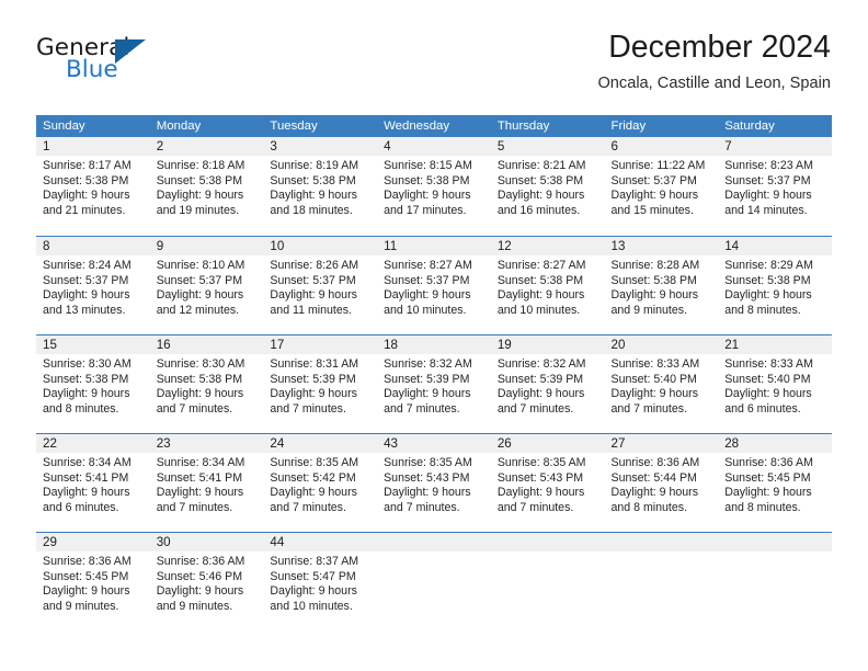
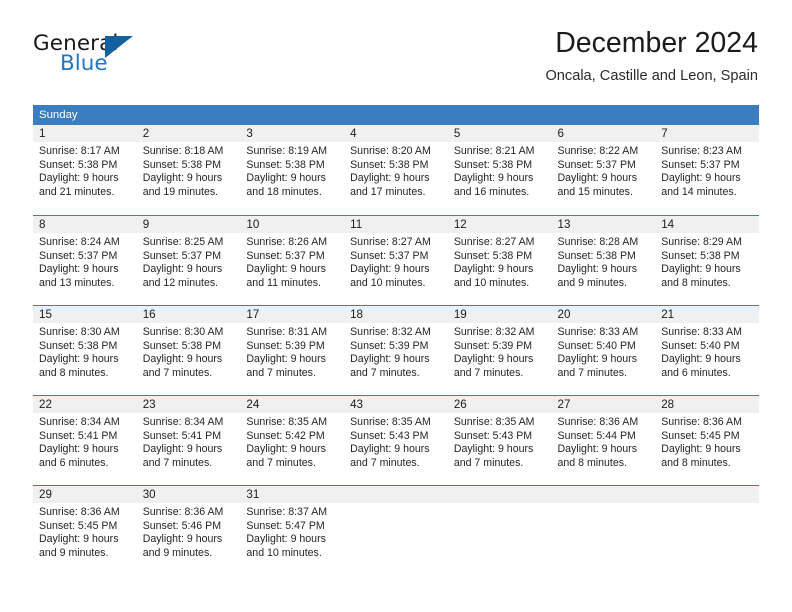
  General
  Blue
  December 2024
  Oncala, Castille and Leon, Spain
  Sunday
- Monday
- Tuesday
- Wednesday
- Thursday
- Friday
- Saturday
  1
  Sunrise: 8:17 AM
  Sunset: 5:38 PM
  Daylight: 9 hours
  and 21 minutes.
  2
  Sunrise: 8:18 AM
  Sunset: 5:38 PM
  Daylight: 9 hours
  and 19 minutes.
  3
  Sunrise: 8:19 AM
  Sunset: 5:38 PM
  Daylight: 9 hours
  and 18 minutes.
  4
- Sunrise: 8:15 AM
+ Sunrise: 8:20 AM
  Sunset: 5:38 PM
  Daylight: 9 hours
  and 17 minutes.
  5
  Sunrise: 8:21 AM
  Sunset: 5:38 PM
  Daylight: 9 hours
  and 16 minutes.
  6
- Sunrise: 11:22 AM
+ Sunrise: 8:22 AM
  Sunset: 5:37 PM
  Daylight: 9 hours
  and 15 minutes.
  7
  Sunrise: 8:23 AM
  Sunset: 5:37 PM
  Daylight: 9 hours
  and 14 minutes.
  8
  Sunrise: 8:24 AM
  Sunset: 5:37 PM
  Daylight: 9 hours
  and 13 minutes.
  9
- Sunrise: 8:10 AM
+ Sunrise: 8:25 AM
  Sunset: 5:37 PM
  Daylight: 9 hours
  and 12 minutes.
  10
  Sunrise: 8:26 AM
  Sunset: 5:37 PM
  Daylight: 9 hours
  and 11 minutes.
  11
  Sunrise: 8:27 AM
  Sunset: 5:37 PM
  Daylight: 9 hours
  and 10 minutes.
  12
  Sunrise: 8:27 AM
  Sunset: 5:38 PM
  Daylight: 9 hours
  and 10 minutes.
  13
  Sunrise: 8:28 AM
  Sunset: 5:38 PM
  Daylight: 9 hours
  and 9 minutes.
  14
  Sunrise: 8:29 AM
  Sunset: 5:38 PM
  Daylight: 9 hours
  and 8 minutes.
  15
  Sunrise: 8:30 AM
  Sunset: 5:38 PM
  Daylight: 9 hours
  and 8 minutes.
  16
  Sunrise: 8:30 AM
  Sunset: 5:38 PM
  Daylight: 9 hours
  and 7 minutes.
  17
  Sunrise: 8:31 AM
  Sunset: 5:39 PM
  Daylight: 9 hours
  and 7 minutes.
  18
  Sunrise: 8:32 AM
  Sunset: 5:39 PM
  Daylight: 9 hours
  and 7 minutes.
  19
  Sunrise: 8:32 AM
  Sunset: 5:39 PM
  Daylight: 9 hours
  and 7 minutes.
  20
  Sunrise: 8:33 AM
  Sunset: 5:40 PM
  Daylight: 9 hours
  and 7 minutes.
  21
  Sunrise: 8:33 AM
  Sunset: 5:40 PM
  Daylight: 9 hours
  and 6 minutes.
  22
  Sunrise: 8:34 AM
  Sunset: 5:41 PM
  Daylight: 9 hours
  and 6 minutes.
  23
  Sunrise: 8:34 AM
  Sunset: 5:41 PM
  Daylight: 9 hours
  and 7 minutes.
  24
  Sunrise: 8:35 AM
  Sunset: 5:42 PM
  Daylight: 9 hours
  and 7 minutes.
  43
  Sunrise: 8:35 AM
  Sunset: 5:43 PM
  Daylight: 9 hours
  and 7 minutes.
  26
  Sunrise: 8:35 AM
  Sunset: 5:43 PM
  Daylight: 9 hours
  and 7 minutes.
  27
  Sunrise: 8:36 AM
  Sunset: 5:44 PM
  Daylight: 9 hours
  and 8 minutes.
  28
  Sunrise: 8:36 AM
  Sunset: 5:45 PM
  Daylight: 9 hours
  and 8 minutes.
  29
  Sunrise: 8:36 AM
  Sunset: 5:45 PM
  Daylight: 9 hours
  and 9 minutes.
  30
  Sunrise: 8:36 AM
  Sunset: 5:46 PM
  Daylight: 9 hours
  and 9 minutes.
- 44
+ 31
  Sunrise: 8:37 AM
  Sunset: 5:47 PM
  Daylight: 9 hours
  and 10 minutes.
